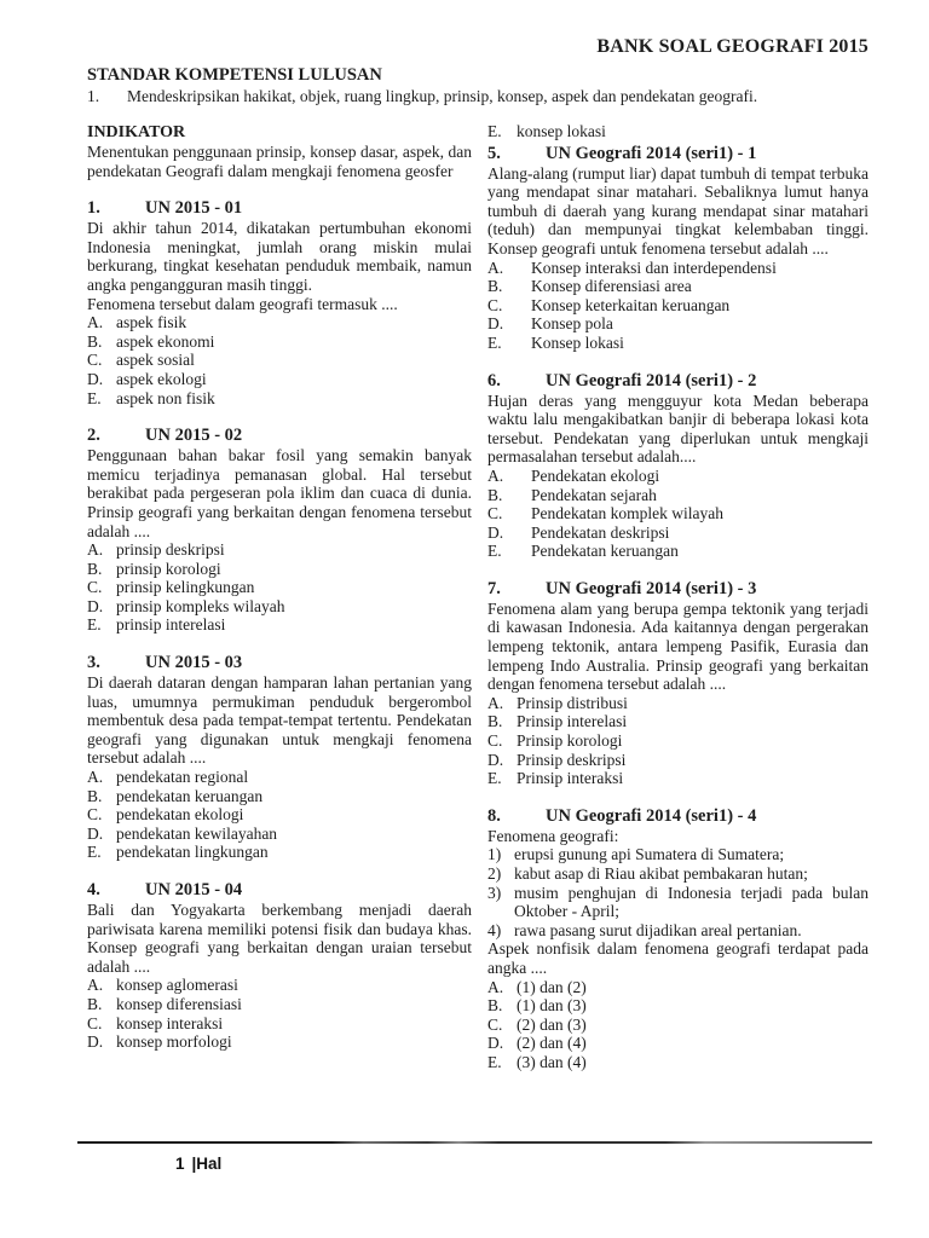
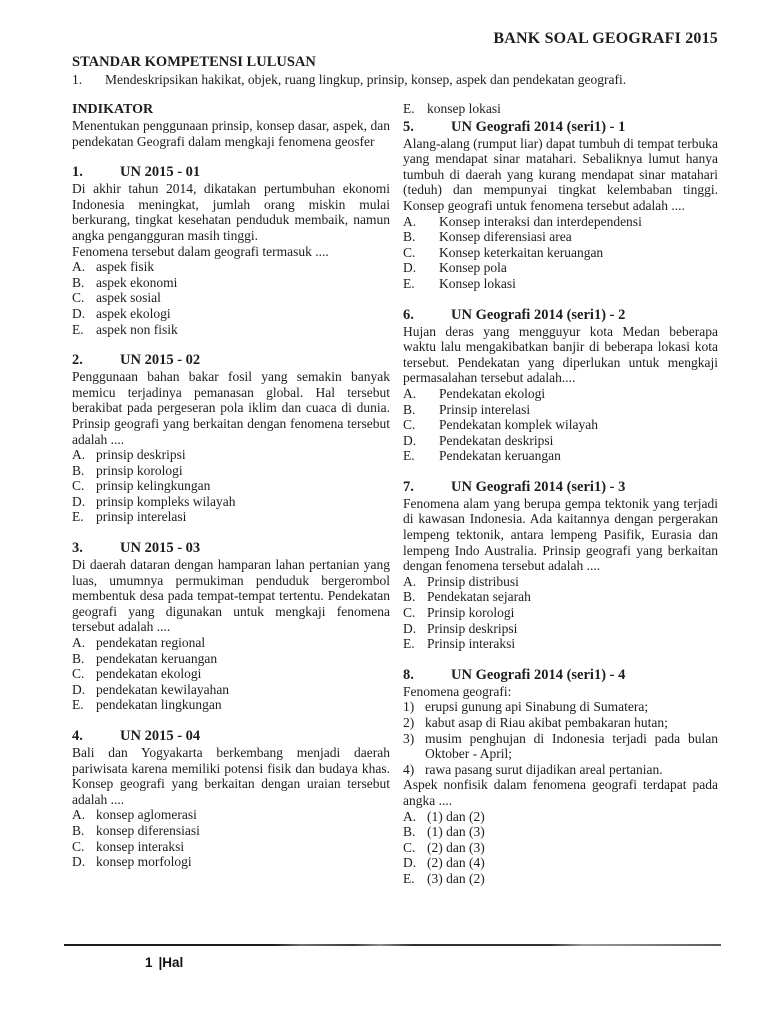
  BANK SOAL GEOGRAFI 2015
  STANDAR KOMPETENSI LULUSAN
  1.
  Mendeskripsikan hakikat, objek, ruang lingkup, prinsip, konsep, aspek dan pendekatan geografi.
  INDIKATOR
  Menentukan penggunaan prinsip, konsep dasar, aspek, dan pendekatan Geografi dalam mengkaji fenomena geosfer
  1.
  UN 2015 - 01
  Di akhir tahun 2014, dikatakan pertumbuhan ekonomi Indonesia meningkat, jumlah orang miskin mulai berkurang, tingkat kesehatan penduduk membaik, namun angka pengangguran masih tinggi.
  Fenomena tersebut dalam geografi termasuk ....
  A.
  aspek fisik
  B.
  aspek ekonomi
  C.
  aspek sosial
  D.
  aspek ekologi
  E.
  aspek non fisik
  2.
  UN 2015 - 02
  Penggunaan bahan bakar fosil yang semakin banyak memicu terjadinya pemanasan global. Hal tersebut berakibat pada pergeseran pola iklim dan cuaca di dunia. Prinsip geografi yang berkaitan dengan fenomena tersebut adalah ....
  A.
  prinsip deskripsi
  B.
  prinsip korologi
  C.
  prinsip kelingkungan
  D.
  prinsip kompleks wilayah
  E.
  prinsip interelasi
  3.
  UN 2015 - 03
  Di daerah dataran dengan hamparan lahan pertanian yang luas, umumnya permukiman penduduk bergerombol membentuk desa pada tempat-tempat tertentu. Pendekatan geografi yang digunakan untuk mengkaji fenomena tersebut adalah ....
  A.
  pendekatan regional
  B.
  pendekatan keruangan
  C.
  pendekatan ekologi
  D.
  pendekatan kewilayahan
  E.
  pendekatan lingkungan
  4.
  UN 2015 - 04
  Bali dan Yogyakarta berkembang menjadi daerah pariwisata karena memiliki potensi fisik dan budaya khas. Konsep geografi yang berkaitan dengan uraian tersebut adalah ....
  A.
  konsep aglomerasi
  B.
  konsep diferensiasi
  C.
  konsep interaksi
  D.
  konsep morfologi
  E.
  konsep lokasi
  5.
  UN Geografi 2014 (seri1) - 1
  Alang-alang (rumput liar) dapat tumbuh di tempat terbuka yang mendapat sinar matahari. Sebaliknya lumut hanya tumbuh di daerah yang kurang mendapat sinar matahari (teduh) dan mempunyai tingkat kelembaban tinggi. Konsep geografi untuk fenomena tersebut adalah ....
  A.
  Konsep interaksi dan interdependensi
  B.
  Konsep diferensiasi area
  C.
  Konsep keterkaitan keruangan
  D.
  Konsep pola
  E.
  Konsep lokasi
  6.
  UN Geografi 2014 (seri1) - 2
  Hujan deras yang mengguyur kota Medan beberapa waktu lalu mengakibatkan banjir di beberapa lokasi kota tersebut. Pendekatan yang diperlukan untuk mengkaji permasalahan tersebut adalah....
  A.
  Pendekatan ekologi
  B.
- Pendekatan sejarah
+ Prinsip interelasi
  C.
  Pendekatan komplek wilayah
  D.
  Pendekatan deskripsi
  E.
  Pendekatan keruangan
  7.
  UN Geografi 2014 (seri1) - 3
  Fenomena alam yang berupa gempa tektonik yang terjadi di kawasan Indonesia. Ada kaitannya dengan pergerakan lempeng tektonik, antara lempeng Pasifik, Eurasia dan lempeng Indo Australia. Prinsip geografi yang berkaitan dengan fenomena tersebut adalah ....
  A.
  Prinsip distribusi
  B.
- Prinsip interelasi
+ Pendekatan sejarah
  C.
  Prinsip korologi
  D.
  Prinsip deskripsi
  E.
  Prinsip interaksi
  8.
  UN Geografi 2014 (seri1) - 4
  Fenomena geografi:
  1)
- erupsi gunung api Sumatera di Sumatera;
+ erupsi gunung api Sinabung di Sumatera;
  2)
  kabut asap di Riau akibat pembakaran hutan;
  3)
  musim penghujan di Indonesia terjadi pada bulan Oktober - April;
  4)
  rawa pasang surut dijadikan areal pertanian.
  Aspek nonfisik dalam fenomena geografi terdapat pada angka ....
  A.
  (1) dan (2)
  B.
  (1) dan (3)
  C.
  (2) dan (3)
  D.
  (2) dan (4)
  E.
- (3) dan (4)
+ (3) dan (2)
  1 |Hal
